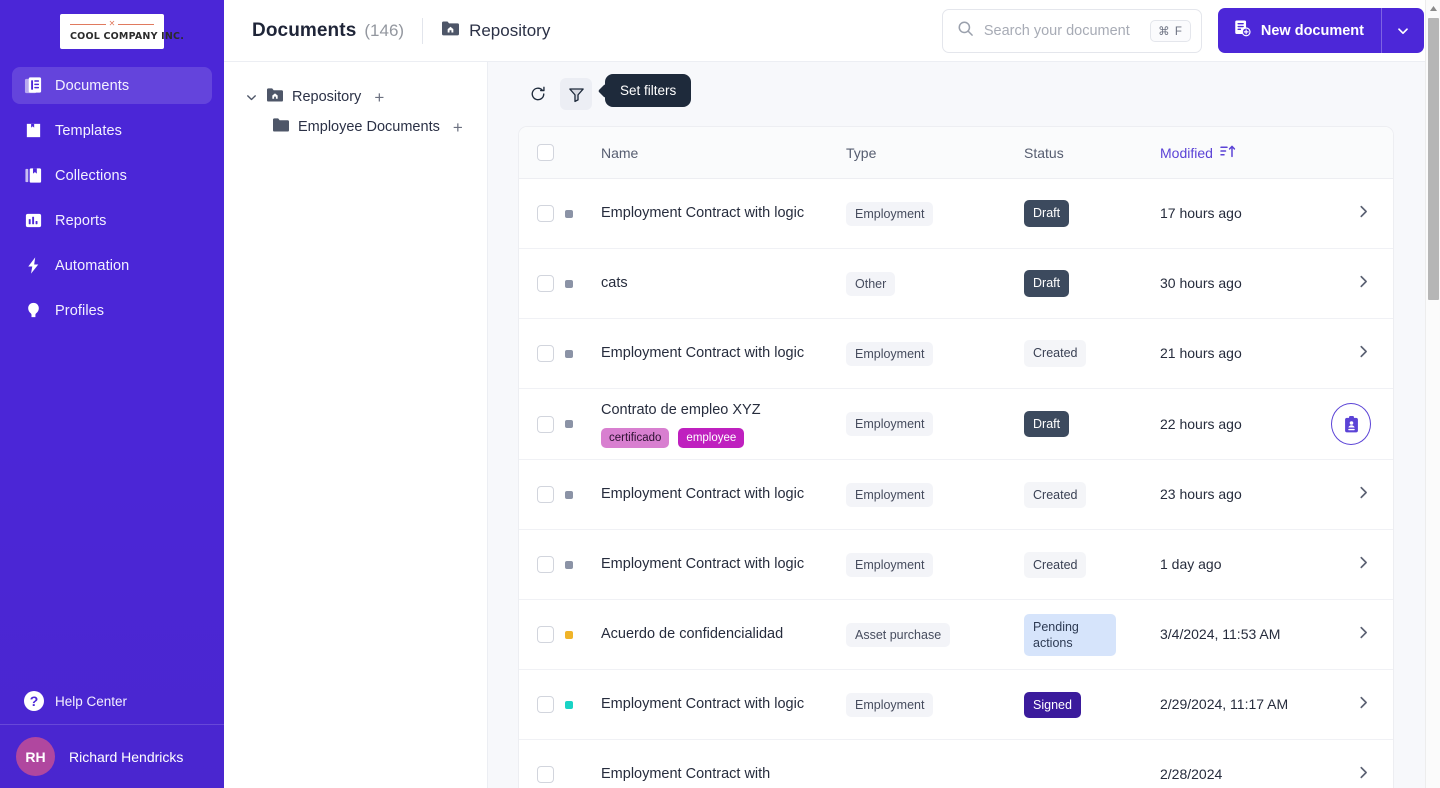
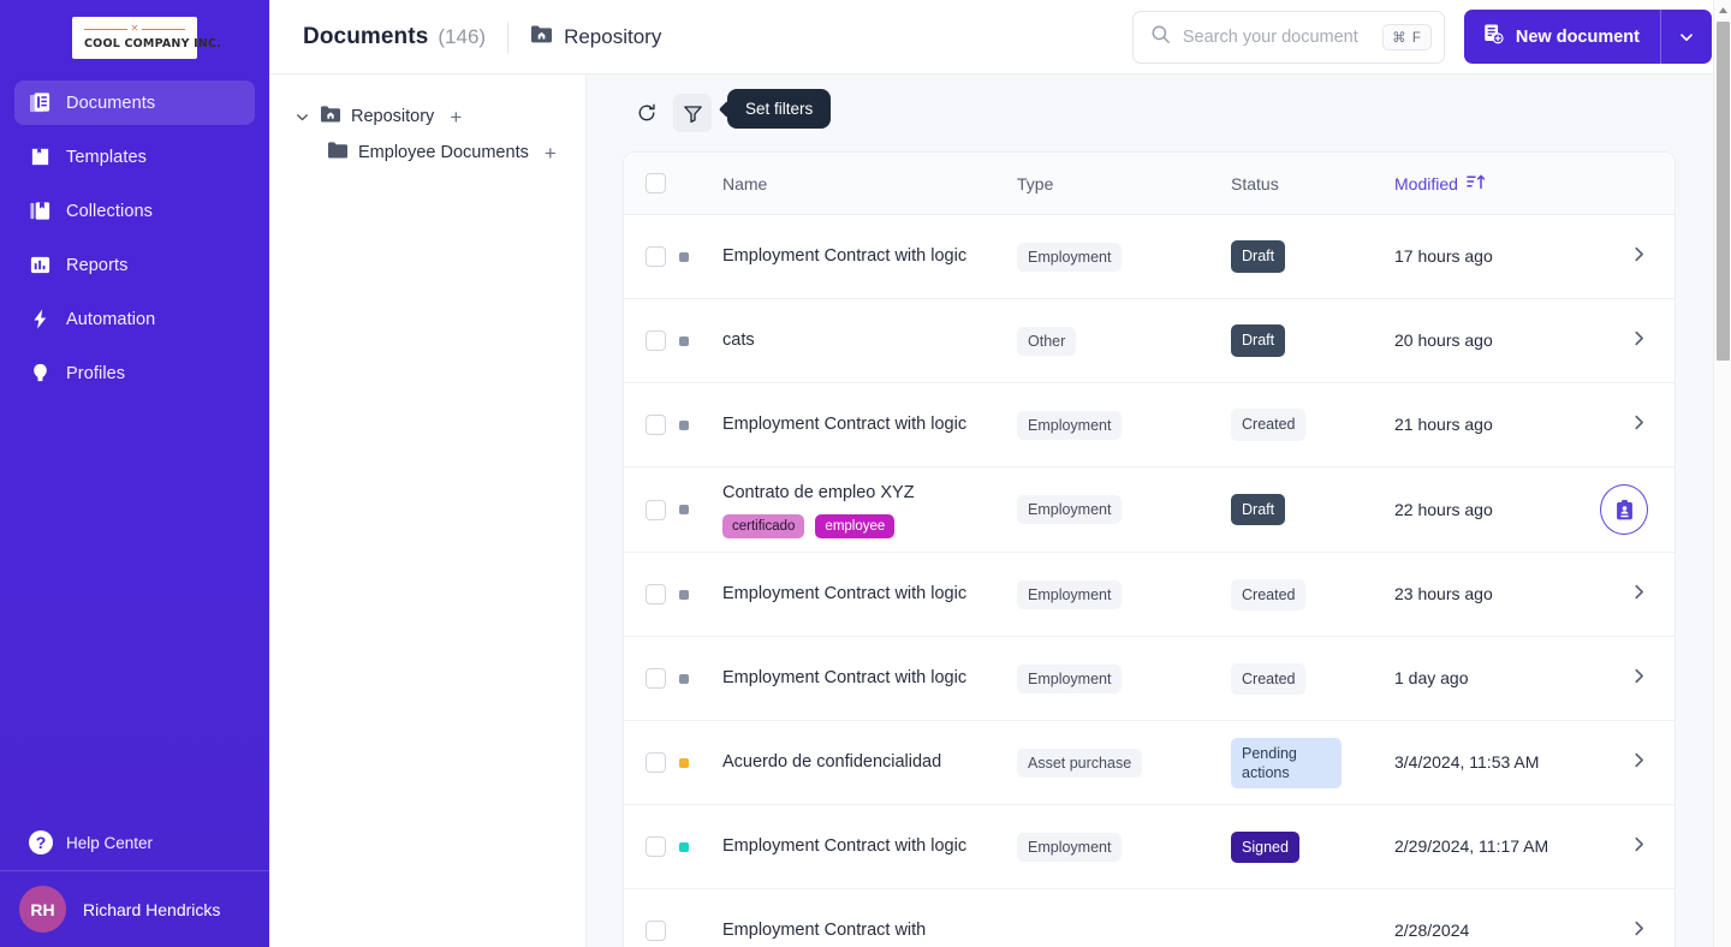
  ✕
  COOL COMPANY INC.
  Documents
  Templates
  Collections
  Reports
  Automation
  Profiles
  ?
  Help Center
  RH
  Richard Hendricks
  Documents
  (146)
  Repository
  Search your document
  ⌘ F
  New document
  Repository
  +
  Employee Documents
  +
  Set filters
  Name
  Type
  Status
  Modified
  Employment Contract with logic
  Employment
  Draft
  17 hours ago
  cats
  Other
  Draft
- 30 hours ago
+ 20 hours ago
  Employment Contract with logic
  Employment
  Created
  21 hours ago
  Contrato de empleo XYZ
  certificado
  employee
  Employment
  Draft
  22 hours ago
  Employment Contract with logic
  Employment
  Created
  23 hours ago
  Employment Contract with logic
  Employment
  Created
  1 day ago
  Acuerdo de confidencialidad
  Asset purchase
  Pending actions
  3/4/2024, 11:53 AM
  Employment Contract with logic
  Employment
  Signed
  2/29/2024, 11:17 AM
  Employment Contract with
  2/28/2024
